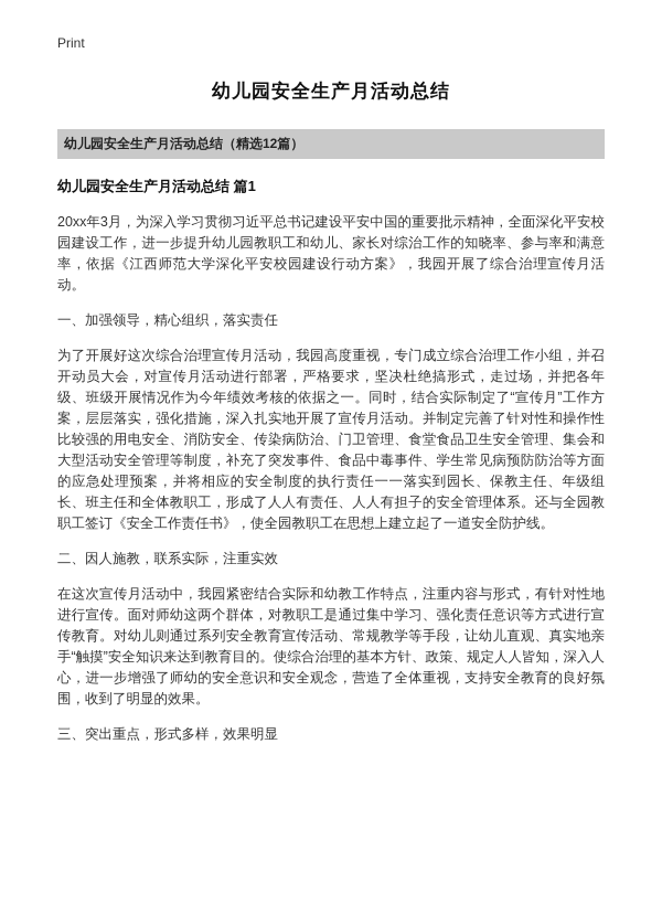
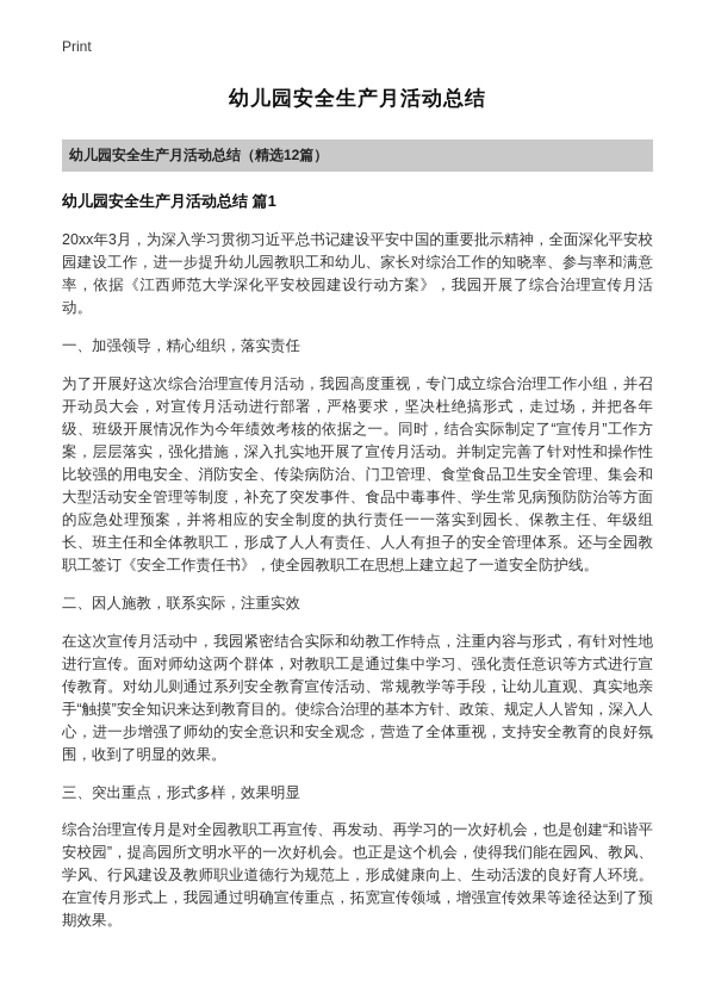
  Print
  幼儿园安全生产月活动总结
  幼儿园安全生产月活动总结（精选12篇）
  幼儿园安全生产月活动总结 篇1
  20xx年3月，为深入学习贯彻习近平总书记建设平安中国的重要批示精神，全面深化平安校园建设工作，进一步提升幼儿园教职工和幼儿、家长对综治工作的知晓率、参与率和满意率，依据《江西师范大学深化平安校园建设行动方案》，我园开展了综合治理宣传月活动。
  一、加强领导，精心组织，落实责任
  为了开展好这次综合治理宣传月活动，我园高度重视，专门成立综合治理工作小组，并召开动员大会，对宣传月活动进行部署，严格要求，坚决杜绝搞形式，走过场，并把各年级、班级开展情况作为今年绩效考核的依据之一。同时，结合实际制定了“宣传月”工作方案，层层落实，强化措施，深入扎实地开展了宣传月活动。并制定完善了针对性和操作性比较强的用电安全、消防安全、传染病防治、门卫管理、食堂食品卫生安全管理、集会和大型活动安全管理等制度，补充了突发事件、食品中毒事件、学生常见病预防防治等方面的应急处理预案，并将相应的安全制度的执行责任一一落实到园长、保教主任、年级组长、班主任和全体教职工，形成了人人有责任、人人有担子的安全管理体系。还与全园教职工签订《安全工作责任书》，使全园教职工在思想上建立起了一道安全防护线。
  二、因人施教，联系实际，注重实效
  在这次宣传月活动中，我园紧密结合实际和幼教工作特点，注重内容与形式，有针对性地进行宣传。面对师幼这两个群体，对教职工是通过集中学习、强化责任意识等方式进行宣传教育。对幼儿则通过系列安全教育宣传活动、常规教学等手段，让幼儿直观、真实地亲手“触摸”安全知识来达到教育目的。使综合治理的基本方针、政策、规定人人皆知，深入人心，进一步增强了师幼的安全意识和安全观念，营造了全体重视，支持安全教育的良好氛围，收到了明显的效果。
  三、突出重点，形式多样，效果明显
+ 综合治理宣传月是对全园教职工再宣传、再发动、再学习的一次好机会，也是创建“和谐平安校园”，提高园所文明水平的一次好机会。也正是这个机会，使得我们能在园风、教风、学风、行风建设及教师职业道德行为规范上，形成健康向上、生动活泼的良好育人环境。在宣传月形式上，我园通过明确宣传重点，拓宽宣传领域，增强宣传效果等途径达到了预期效果。
